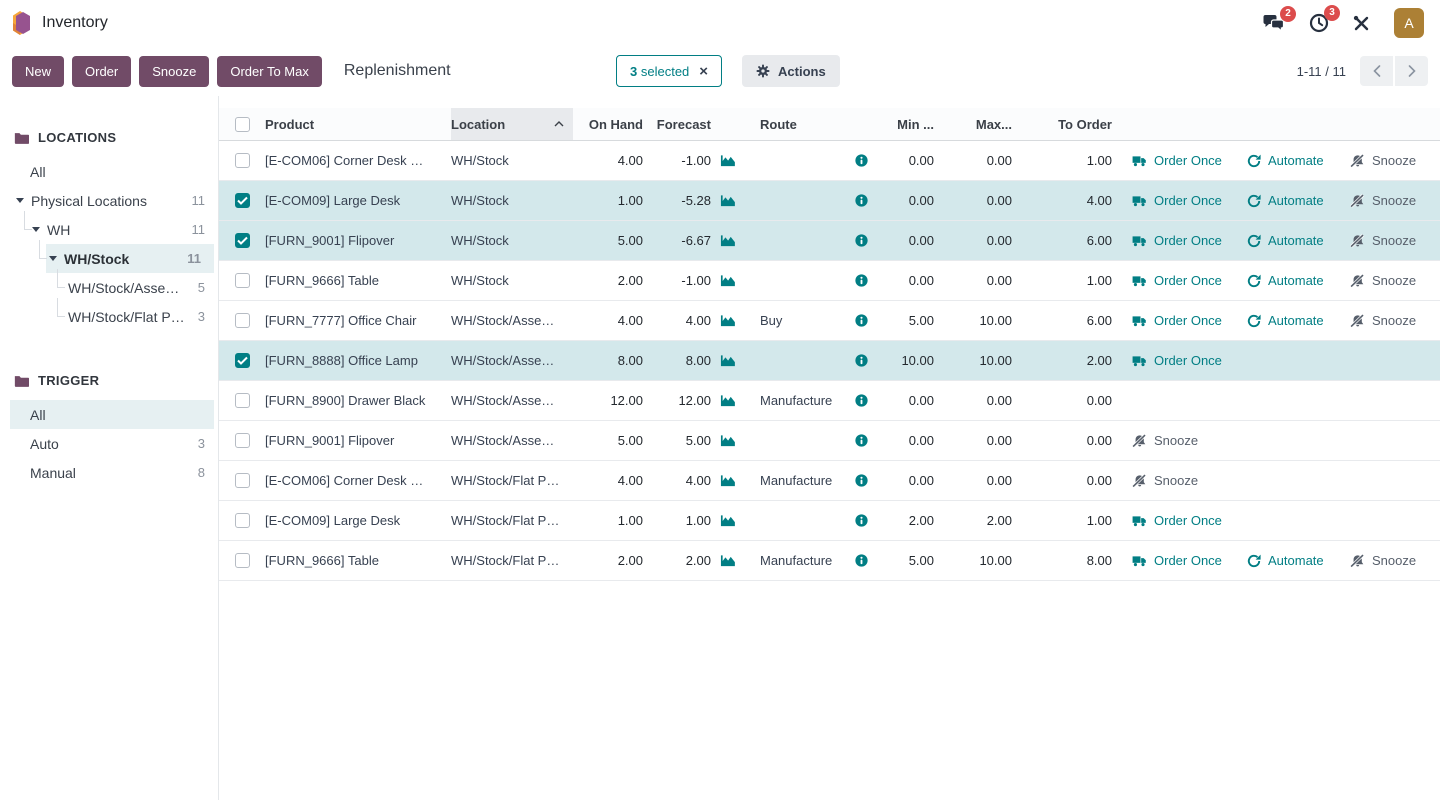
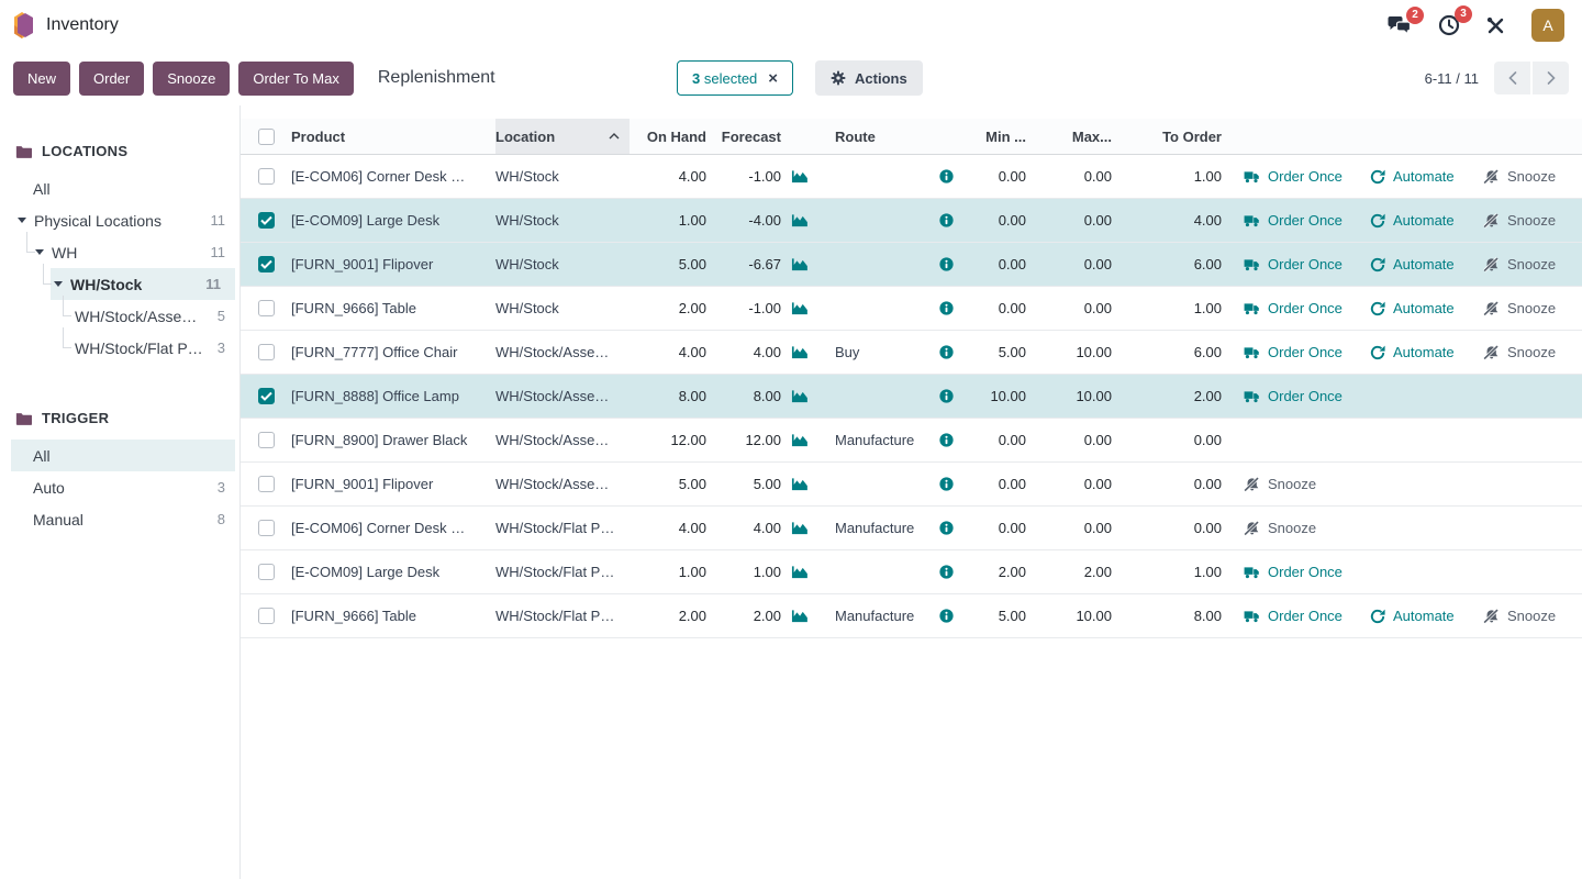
  Inventory
  2
  3
  A
  New
  Order
  Snooze
  Order To Max
  Replenishment
  3 selected
  ×
  Actions
- 1-11 / 11
+ 6-11 / 11
  LOCATIONS
  All
  Physical Locations
  11
  WH
  11
  WH/Stock
  11
  WH/Stock/Asse…
  5
  WH/Stock/Flat P…
  3
  TRIGGER
  All
  Auto
  3
  Manual
  8
  Product
  Location
  On Hand
  Forecast
  Route
  Min ...
  Max...
  To Order
  [E-COM06] Corner Desk …
  WH/Stock
  4.00
  -1.00
  0.00
  0.00
  1.00
  Order Once
  Automate
  Snooze
  [E-COM09] Large Desk
  WH/Stock
  1.00
- -5.28
+ -4.00
  0.00
  0.00
  4.00
  Order Once
  Automate
  Snooze
  [FURN_9001] Flipover
  WH/Stock
  5.00
  -6.67
  0.00
  0.00
  6.00
  Order Once
  Automate
  Snooze
  [FURN_9666] Table
  WH/Stock
  2.00
  -1.00
  0.00
  0.00
  1.00
  Order Once
  Automate
  Snooze
  [FURN_7777] Office Chair
  WH/Stock/Asse…
  4.00
  4.00
  Buy
  5.00
  10.00
  6.00
  Order Once
  Automate
  Snooze
  [FURN_8888] Office Lamp
  WH/Stock/Asse…
  8.00
  8.00
  10.00
  10.00
  2.00
  Order Once
  [FURN_8900] Drawer Black
  WH/Stock/Asse…
  12.00
  12.00
  Manufacture
  0.00
  0.00
  0.00
  [FURN_9001] Flipover
  WH/Stock/Asse…
  5.00
  5.00
  0.00
  0.00
  0.00
  Snooze
  [E-COM06] Corner Desk …
  WH/Stock/Flat P…
  4.00
  4.00
  Manufacture
  0.00
  0.00
  0.00
  Snooze
  [E-COM09] Large Desk
  WH/Stock/Flat P…
  1.00
  1.00
  2.00
  2.00
  1.00
  Order Once
  [FURN_9666] Table
  WH/Stock/Flat P…
  2.00
  2.00
  Manufacture
  5.00
  10.00
  8.00
  Order Once
  Automate
  Snooze
